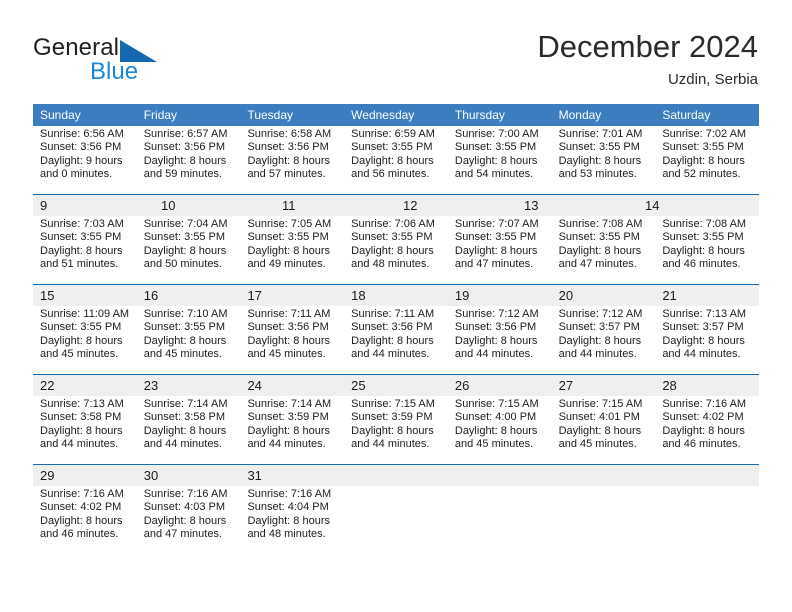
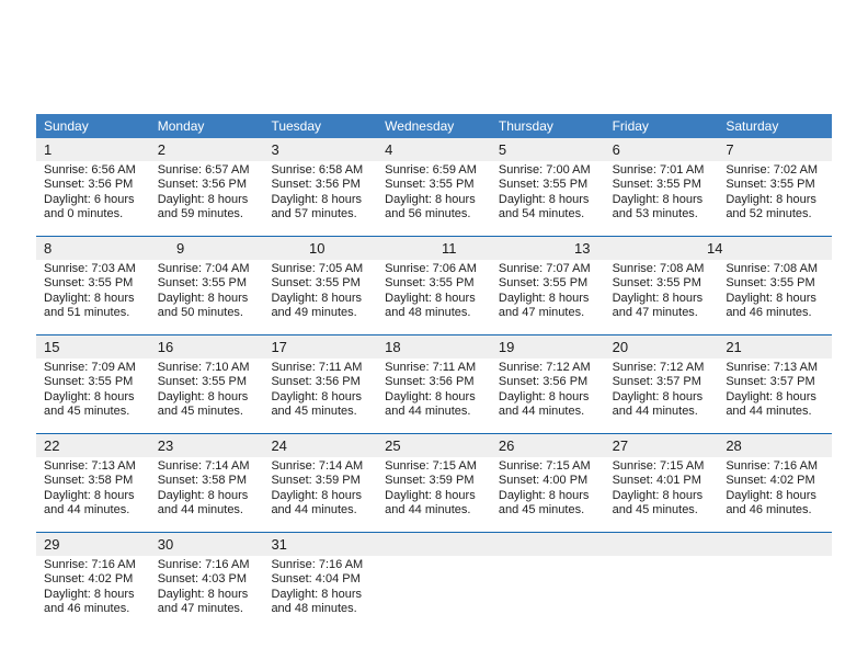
- General
- Blue
- December 2024
- Uzdin, Serbia
  Sunday
- Friday
+ Monday
  Tuesday
  Wednesday
  Thursday
- Monday
+ Friday
  Saturday
+ 1
+ 2
+ 3
+ 4
+ 5
+ 6
+ 7
  Sunrise: 6:56 AM
  Sunset: 3:56 PM
- Daylight: 9 hours
+ Daylight: 6 hours
  and 0 minutes.
  Sunrise: 6:57 AM
  Sunset: 3:56 PM
  Daylight: 8 hours
  and 59 minutes.
  Sunrise: 6:58 AM
  Sunset: 3:56 PM
  Daylight: 8 hours
  and 57 minutes.
  Sunrise: 6:59 AM
  Sunset: 3:55 PM
  Daylight: 8 hours
  and 56 minutes.
  Sunrise: 7:00 AM
  Sunset: 3:55 PM
  Daylight: 8 hours
  and 54 minutes.
  Sunrise: 7:01 AM
  Sunset: 3:55 PM
  Daylight: 8 hours
  and 53 minutes.
  Sunrise: 7:02 AM
  Sunset: 3:55 PM
  Daylight: 8 hours
  and 52 minutes.
+ 8
  9
  10
  11
- 12
  13
  14
  Sunrise: 7:03 AM
  Sunset: 3:55 PM
  Daylight: 8 hours
  and 51 minutes.
  Sunrise: 7:04 AM
  Sunset: 3:55 PM
  Daylight: 8 hours
  and 50 minutes.
  Sunrise: 7:05 AM
  Sunset: 3:55 PM
  Daylight: 8 hours
  and 49 minutes.
  Sunrise: 7:06 AM
  Sunset: 3:55 PM
  Daylight: 8 hours
  and 48 minutes.
  Sunrise: 7:07 AM
  Sunset: 3:55 PM
  Daylight: 8 hours
  and 47 minutes.
  Sunrise: 7:08 AM
  Sunset: 3:55 PM
  Daylight: 8 hours
  and 47 minutes.
  Sunrise: 7:08 AM
  Sunset: 3:55 PM
  Daylight: 8 hours
  and 46 minutes.
  15
  16
  17
  18
  19
  20
  21
- Sunrise: 11:09 AM
+ Sunrise: 7:09 AM
  Sunset: 3:55 PM
  Daylight: 8 hours
  and 45 minutes.
  Sunrise: 7:10 AM
  Sunset: 3:55 PM
  Daylight: 8 hours
  and 45 minutes.
  Sunrise: 7:11 AM
  Sunset: 3:56 PM
  Daylight: 8 hours
  and 45 minutes.
  Sunrise: 7:11 AM
  Sunset: 3:56 PM
  Daylight: 8 hours
  and 44 minutes.
  Sunrise: 7:12 AM
  Sunset: 3:56 PM
  Daylight: 8 hours
  and 44 minutes.
  Sunrise: 7:12 AM
  Sunset: 3:57 PM
  Daylight: 8 hours
  and 44 minutes.
  Sunrise: 7:13 AM
  Sunset: 3:57 PM
  Daylight: 8 hours
  and 44 minutes.
  22
  23
  24
  25
  26
  27
  28
  Sunrise: 7:13 AM
  Sunset: 3:58 PM
  Daylight: 8 hours
  and 44 minutes.
  Sunrise: 7:14 AM
  Sunset: 3:58 PM
  Daylight: 8 hours
  and 44 minutes.
  Sunrise: 7:14 AM
  Sunset: 3:59 PM
  Daylight: 8 hours
  and 44 minutes.
  Sunrise: 7:15 AM
  Sunset: 3:59 PM
  Daylight: 8 hours
  and 44 minutes.
  Sunrise: 7:15 AM
  Sunset: 4:00 PM
  Daylight: 8 hours
  and 45 minutes.
  Sunrise: 7:15 AM
  Sunset: 4:01 PM
  Daylight: 8 hours
  and 45 minutes.
  Sunrise: 7:16 AM
  Sunset: 4:02 PM
  Daylight: 8 hours
  and 46 minutes.
  29
  30
  31
  Sunrise: 7:16 AM
  Sunset: 4:02 PM
  Daylight: 8 hours
  and 46 minutes.
  Sunrise: 7:16 AM
  Sunset: 4:03 PM
  Daylight: 8 hours
  and 47 minutes.
  Sunrise: 7:16 AM
  Sunset: 4:04 PM
  Daylight: 8 hours
  and 48 minutes.
